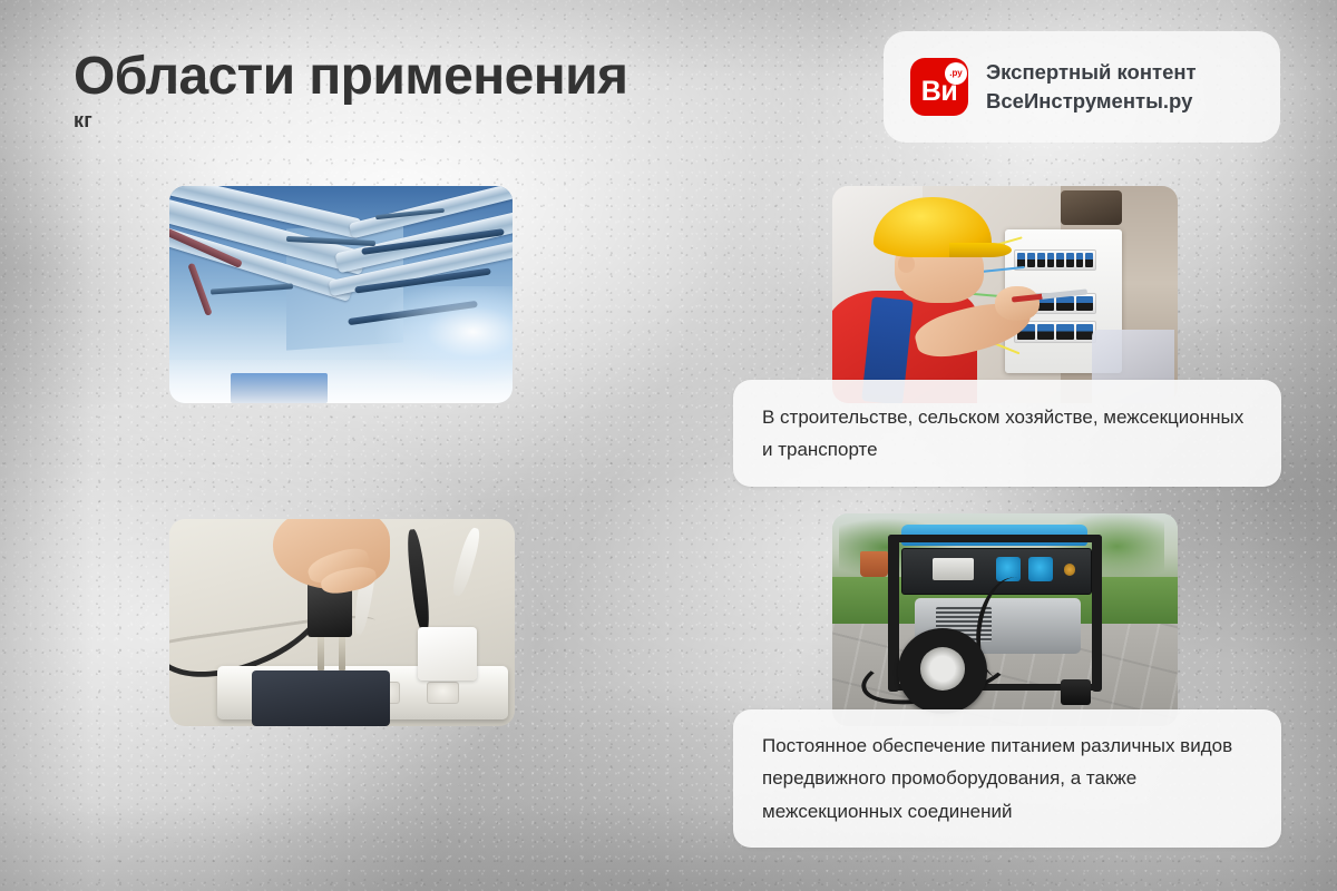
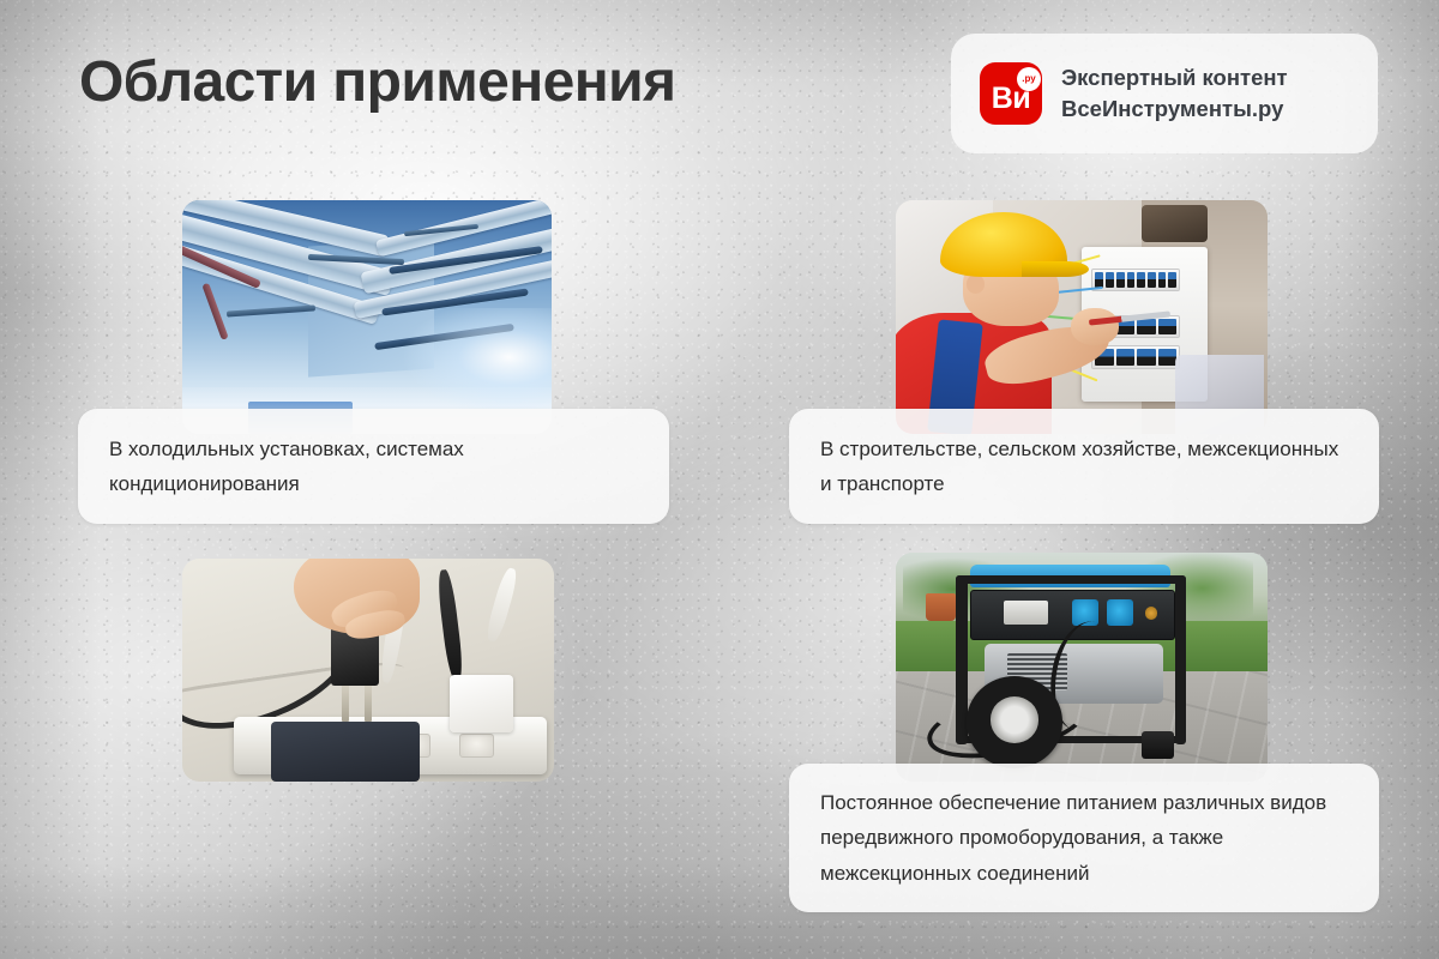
  Области применения
- кг
  Ви
  .ру
  Экспертный контент
  ВсеИнструменты.ру
+ В холодильных установках, системах кондиционирования
  В строительстве, сельском хозяйстве, межсекционных и транспорте
  Постоянное обеспечение питанием различных видов передвижного промоборудования, а также межсекционных соединений
